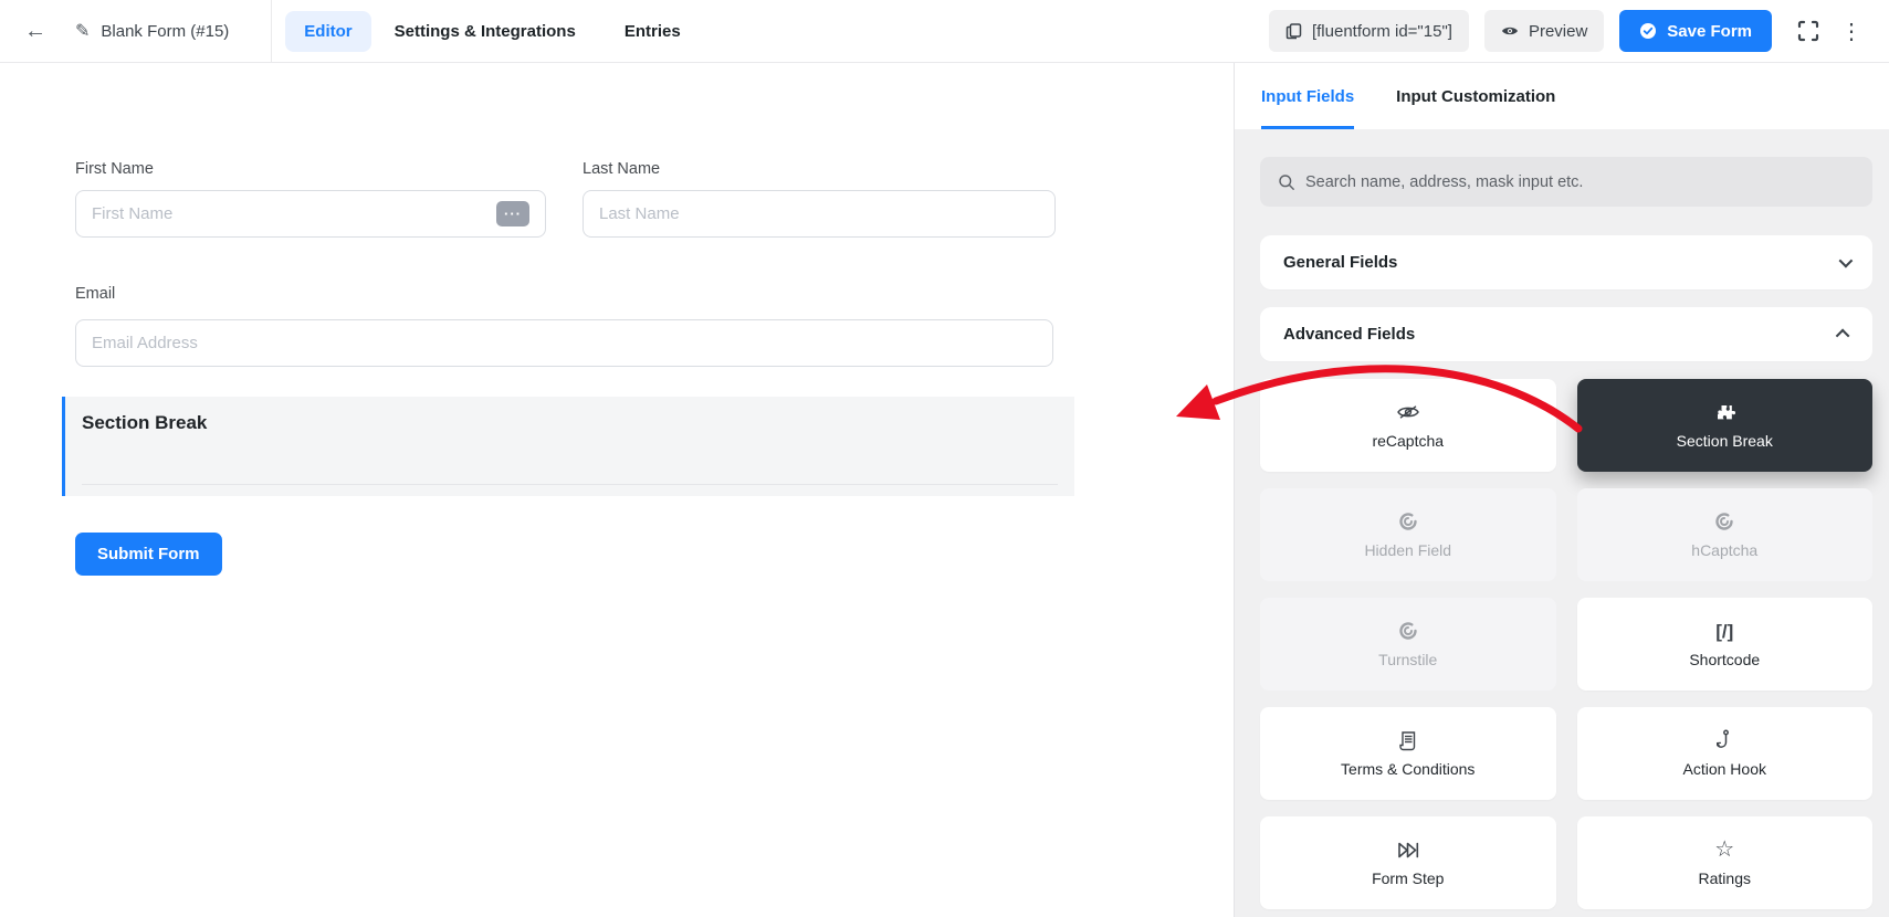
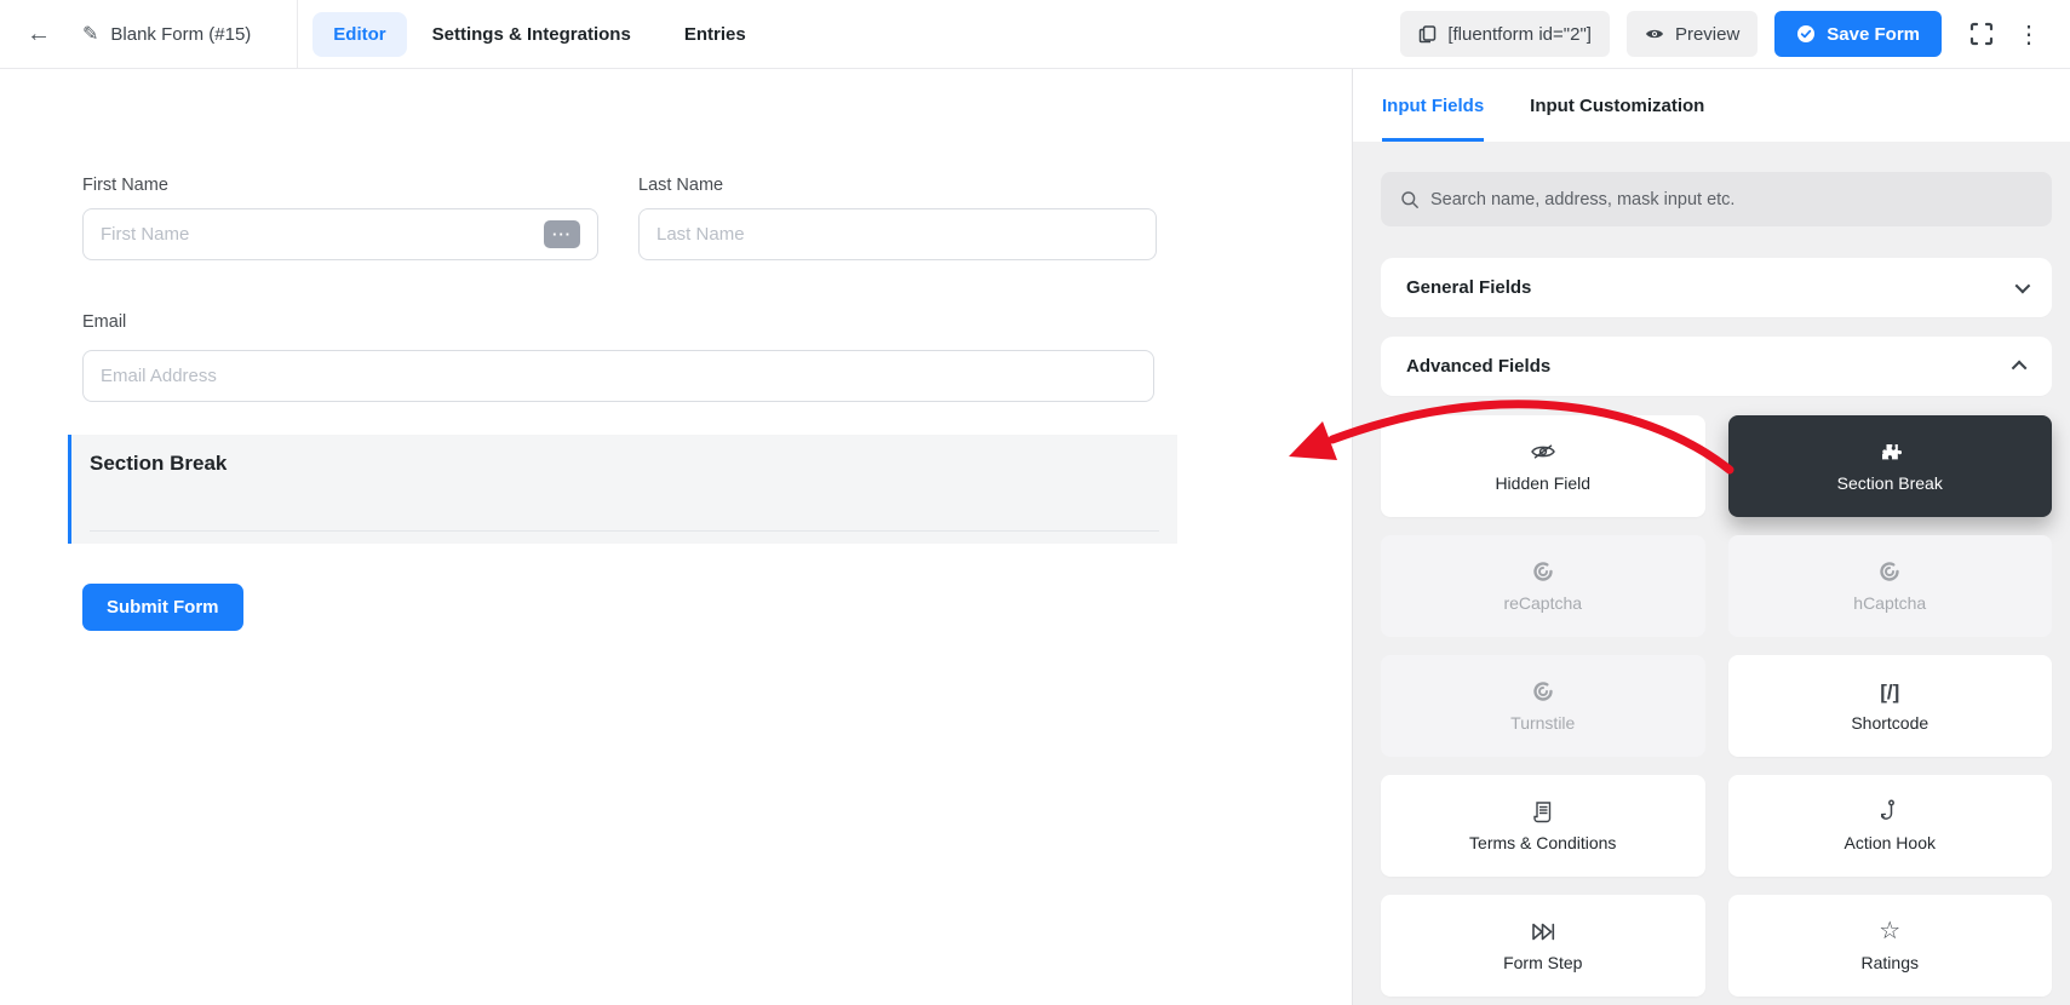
  ←
  ✎
  Blank Form (#15)
  Editor
  Settings & Integrations
  Entries
- [fluentform id="15"]
+ [fluentform id="2"]
  Preview
  Save Form
  ⋮
  First Name
  First Name
  ···
  Last Name
  Last Name
  Email
  Email Address
  Section Break
  Submit Form
  Input Fields
  Input Customization
  Search name, address, mask input etc.
  General Fields
  Advanced Fields
- reCaptcha
+ Hidden Field
  Section Break
- Hidden Field
+ reCaptcha
  hCaptcha
  Turnstile
  [/]
  Shortcode
  Terms & Conditions
  Action Hook
  Form Step
  ☆
  Ratings
